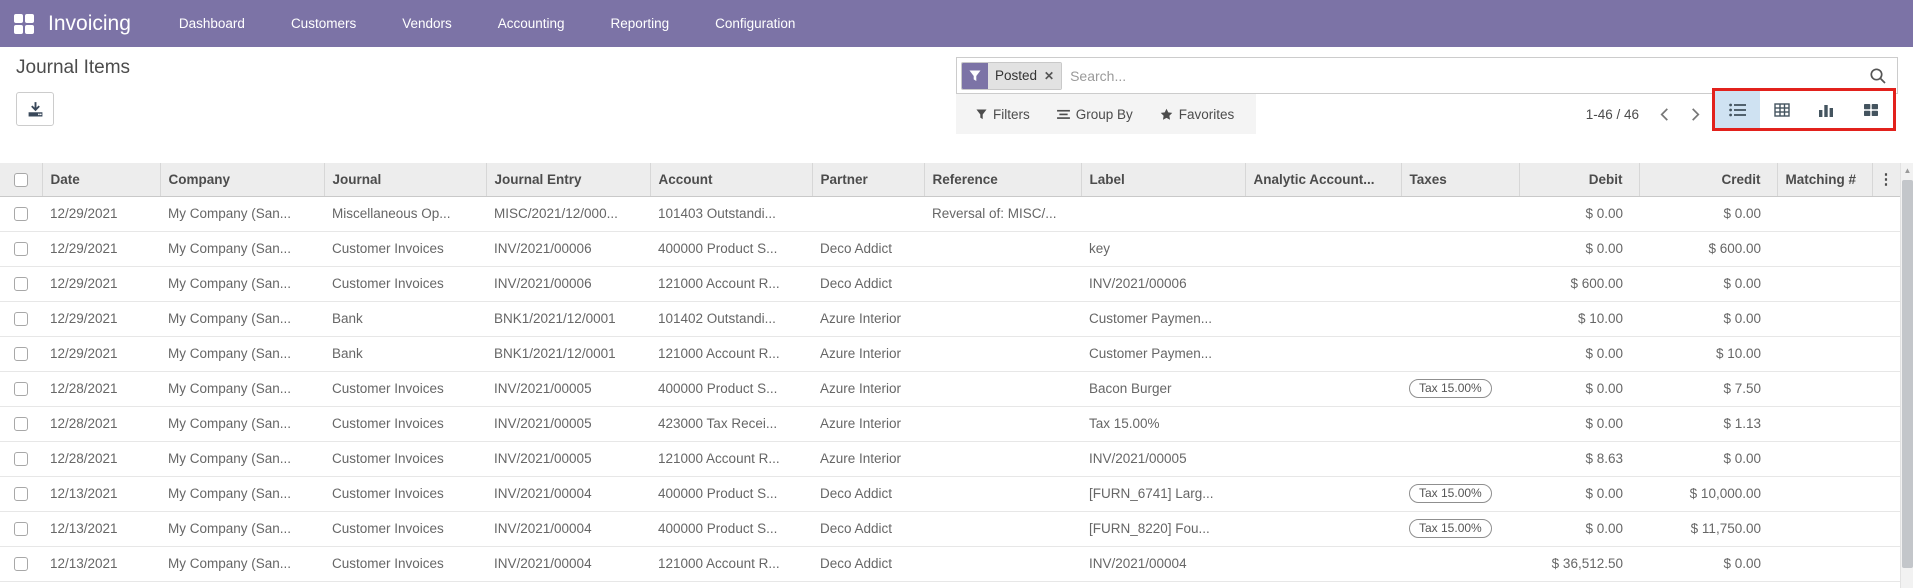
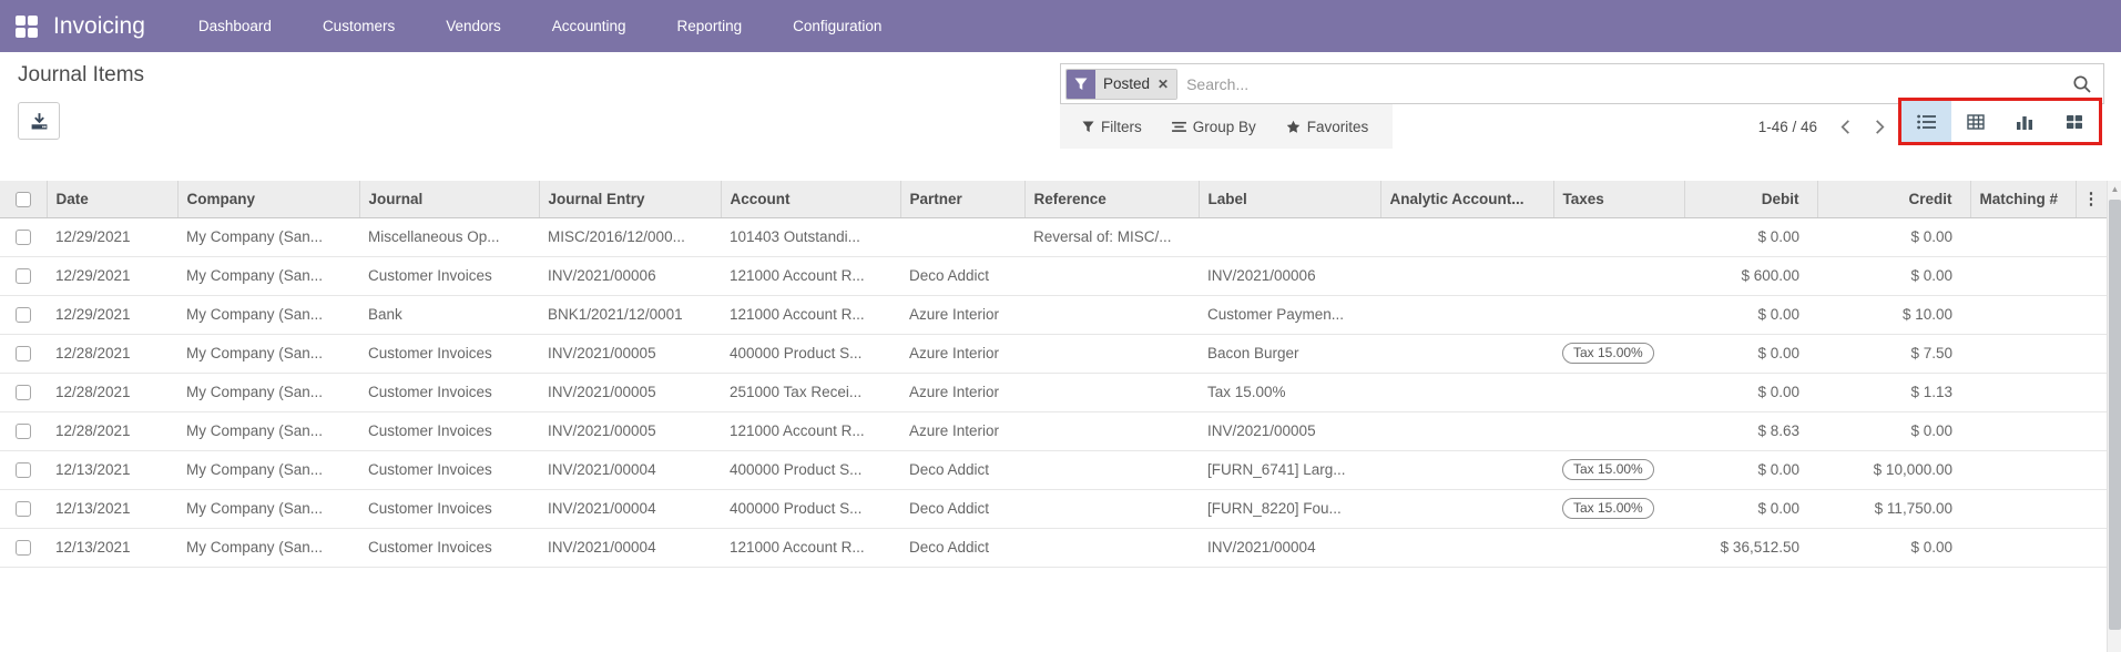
  Invoicing
  Dashboard
  Customers
  Vendors
  Accounting
  Reporting
  Configuration
  Journal Items
  Posted
  ✕
  Search...
  Filters
  Group By
  Favorites
  1-46 / 46
  	Date	Company	Journal	Journal Entry	Account	Partner	Reference	Label	Analytic Account...	Taxes	Debit	Credit	Matching #	⋮
- 	12/29/2021	My Company (San...	Miscellaneous Op...	MISC/2021/12/000...	101403 Outstandi...		Reversal of: MISC/...				$ 0.00	$ 0.00
+ 	12/29/2021	My Company (San...	Miscellaneous Op...	MISC/2016/12/000...	101403 Outstandi...		Reversal of: MISC/...				$ 0.00	$ 0.00
- 	12/29/2021	My Company (San...	Customer Invoices	INV/2021/00006	400000 Product S...	Deco Addict		key			$ 0.00	$ 600.00
  	12/29/2021	My Company (San...	Customer Invoices	INV/2021/00006	121000 Account R...	Deco Addict		INV/2021/00006			$ 600.00	$ 0.00
- 	12/29/2021	My Company (San...	Bank	BNK1/2021/12/0001	101402 Outstandi...	Azure Interior		Customer Paymen...			$ 10.00	$ 0.00
  	12/29/2021	My Company (San...	Bank	BNK1/2021/12/0001	121000 Account R...	Azure Interior		Customer Paymen...			$ 0.00	$ 10.00
  	12/28/2021	My Company (San...	Customer Invoices	INV/2021/00005	400000 Product S...	Azure Interior		Bacon Burger		Tax 15.00%	$ 0.00	$ 7.50
- 	12/28/2021	My Company (San...	Customer Invoices	INV/2021/00005	423000 Tax Recei...	Azure Interior		Tax 15.00%			$ 0.00	$ 1.13
+ 	12/28/2021	My Company (San...	Customer Invoices	INV/2021/00005	251000 Tax Recei...	Azure Interior		Tax 15.00%			$ 0.00	$ 1.13
  	12/28/2021	My Company (San...	Customer Invoices	INV/2021/00005	121000 Account R...	Azure Interior		INV/2021/00005			$ 8.63	$ 0.00
  	12/13/2021	My Company (San...	Customer Invoices	INV/2021/00004	400000 Product S...	Deco Addict		[FURN_6741] Larg...		Tax 15.00%	$ 0.00	$ 10,000.00
  	12/13/2021	My Company (San...	Customer Invoices	INV/2021/00004	400000 Product S...	Deco Addict		[FURN_8220] Fou...		Tax 15.00%	$ 0.00	$ 11,750.00
  	12/13/2021	My Company (San...	Customer Invoices	INV/2021/00004	121000 Account R...	Deco Addict		INV/2021/00004			$ 36,512.50	$ 0.00
  ▲
